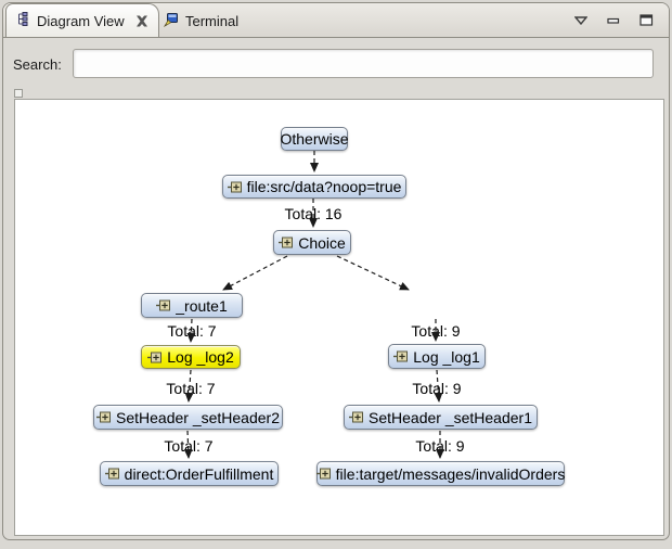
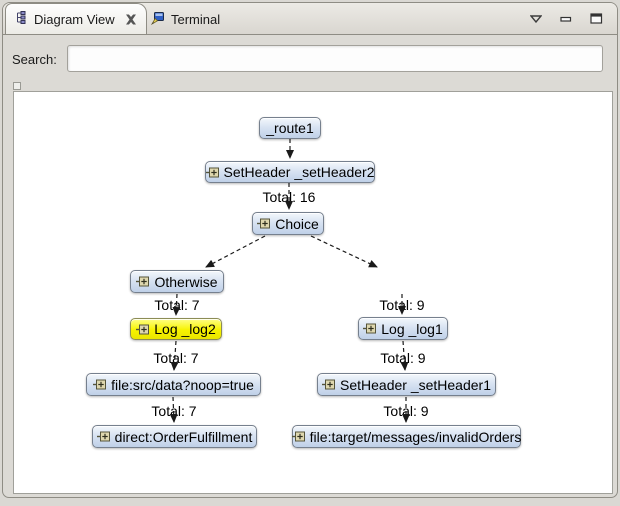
  Diagram View
  Terminal
  Search:
  Total: 16
  Totl: 7
  Totl: 9
  Total: 7
  Total: 9
  Totl: 7
  Totl: 9
- Otherwise
+ _route1
- file:src/data?noop=true
+ SetHeader _setHeader2
  Choice
- _route1
+ Otherwise
  Log _log2
  Log _log1
- SetHeader _setHeader2
+ file:src/data?noop=true
  SetHeader _setHeader1
  direct:OrderFulfillment
  file:target/messages/invalidOrders
